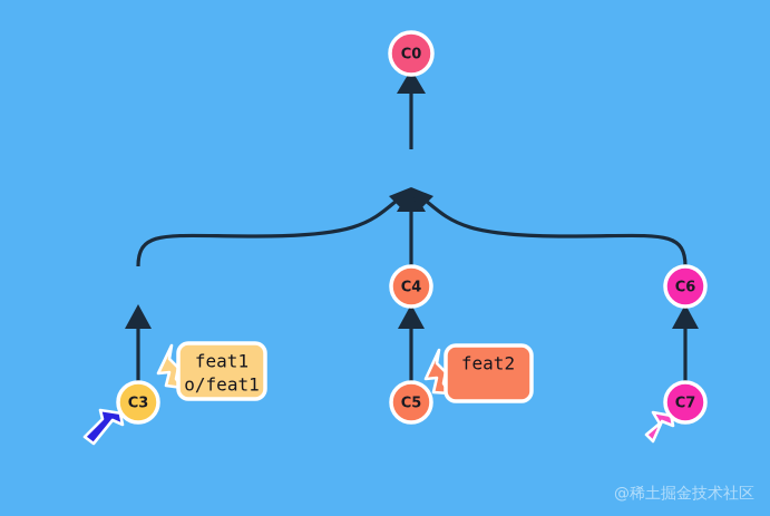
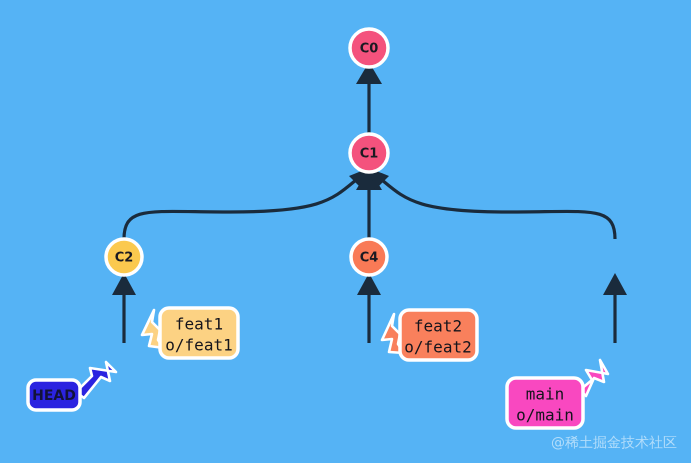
  feat1
  o/feat1
  feat2
+ o/feat2
+ main
+ o/main
+ HEAD
  C0
+ C1
+ C2
  C4
- C6
- C3
- C5
- C7
  @稀土掘金技术社区
